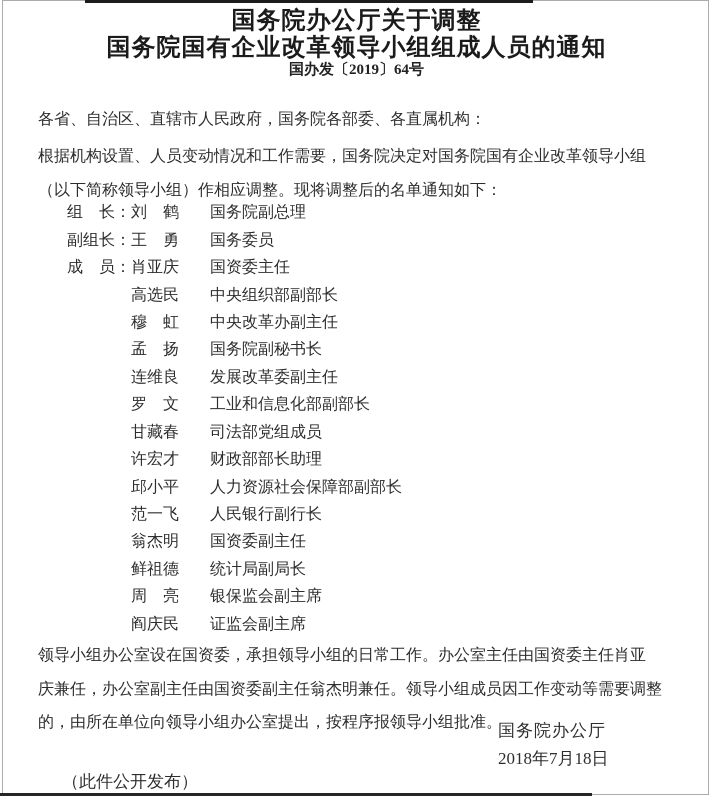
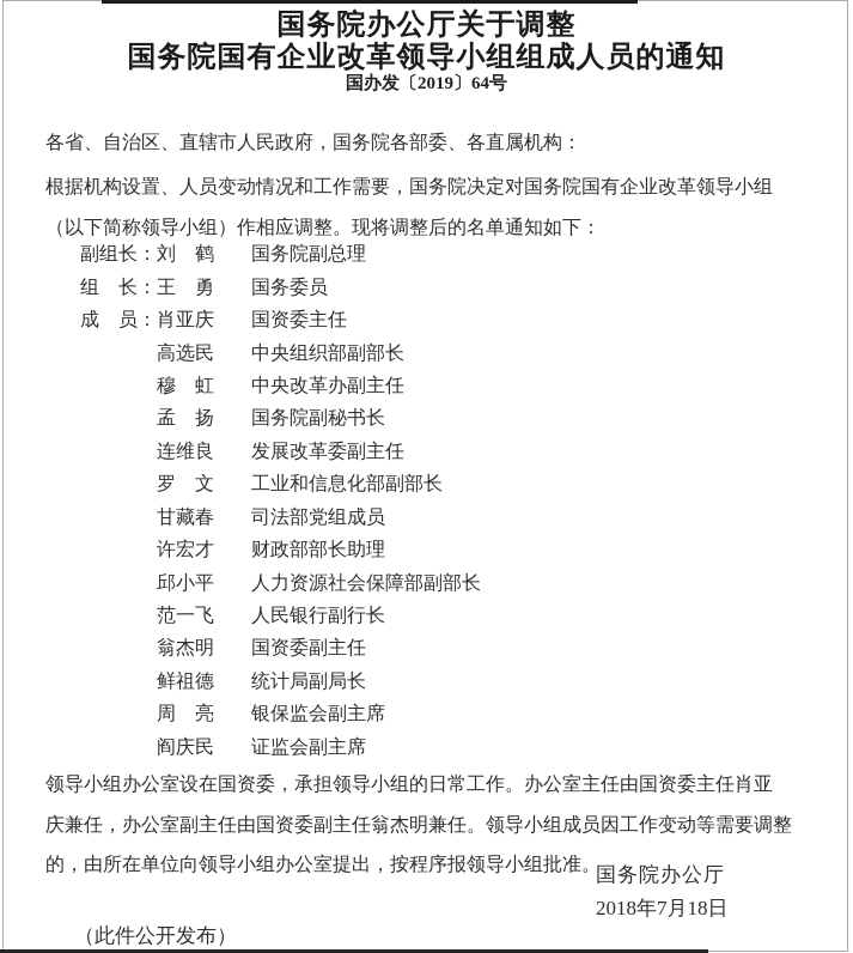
  国务院办公厅关于调整
  国务院国有企业改革领导小组组成人员的通知
  国办发〔2019〕64号
  各省、自治区、直辖市人民政府，国务院各部委、各直属机构：
  根据机构设置、人员变动情况和工作需要，国务院决定对国务院国有企业改革领导小组
  （以下简称领导小组）作相应调整。现将调整后的名单通知如下：
- 组 长：
+ 副组长：
  刘 鹤
  国务院副总理
- 副组长：
+ 组 长：
  王 勇
  国务委员
  成 员：
  肖亚庆
  国资委主任
  高选民
  中央组织部副部长
  穆 虹
  中央改革办副主任
  孟 扬
  国务院副秘书长
  连维良
  发展改革委副主任
  罗 文
  工业和信息化部副部长
  甘藏春
  司法部党组成员
  许宏才
  财政部部长助理
  邱小平
  人力资源社会保障部副部长
  范一飞
  人民银行副行长
  翁杰明
  国资委副主任
  鲜祖德
  统计局副局长
  周 亮
  银保监会副主席
  阎庆民
  证监会副主席
  领导小组办公室设在国资委，承担领导小组的日常工作。办公室主任由国资委主任肖亚
  庆兼任，办公室副主任由国资委副主任翁杰明兼任。领导小组成员因工作变动等需要调整
  的，由所在单位向领导小组办公室提出，按程序报领导小组批准。
  国务院办公厅
  2018年7月18日
  （此件公开发布）
